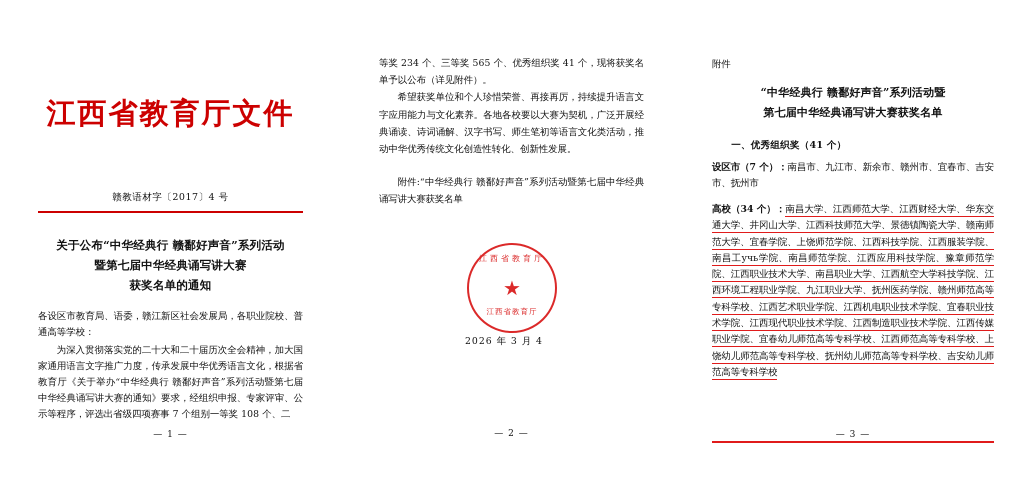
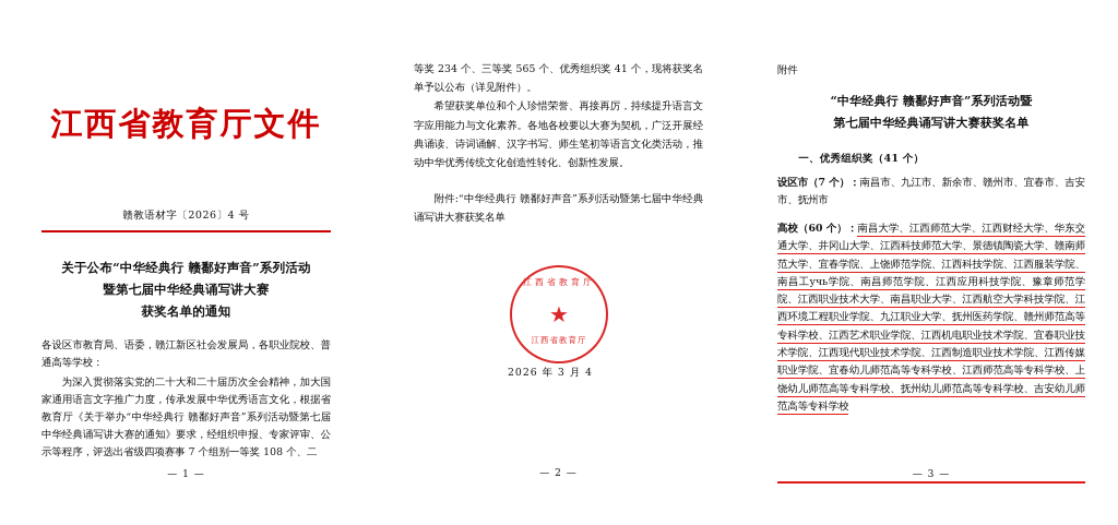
  江西省教育厅文件
- 赣教语材字〔2017〕4 号
+ 赣教语材字〔2026〕4 号
  关于公布“中华经典行 赣鄱好声音”系列活动
  暨第七届中华经典诵写讲大赛
  获奖名单的通知
  各设区市教育局、语委，赣江新区社会发展局，各职业院校、普通高等学校：
  为深入贯彻落实党的二十大和二十届历次全会精神，加大国家通用语言文字推广力度，传承发展中华优秀语言文化，根据省教育厅《关于举办“中华经典行 赣鄱好声音”系列活动暨第七届中华经典诵写讲大赛的通知》要求，经组织申报、专家评审、公示等程序，评选出省级四项赛事 7 个组别一等奖 108 个、二
  — 1 —
  等奖 234 个、三等奖 565 个、优秀组织奖 41 个，现将获奖名单予以公布（详见附件）。
  希望获奖单位和个人珍惜荣誉、再接再厉，持续提升语言文字应用能力与文化素养。各地各校要以大赛为契机，广泛开展经典诵读、诗词诵解、汉字书写、师生笔初等语言文化类活动，推动中华优秀传统文化创造性转化、创新性发展。
  附件:“中华经典行 赣鄱好声音”系列活动暨第七届中华经典诵写讲大赛获奖名单
  江西省教育厅
  ★
  江西省教育厅
  2026 年 3 月 4
  — 2 —
  附件
  “中华经典行 赣鄱好声音”系列活动暨
  第七届中华经典诵写讲大赛获奖名单
  一、优秀组织奖（41 个）
  设区市（7 个）：南昌市、九江市、新余市、赣州市、宜春市、吉安市、抚州市
- 高校（34 个）：南昌大学、江西师范大学、江西财经大学、华东交通大学、井冈山大学、江西科技师范大学、景德镇陶瓷大学、赣南师范大学、宜春学院、上饶师范学院、江西科技学院、江西服装学院、南昌工учь学院、南昌师范学院、江西应用科技学院、豫章师范学院、江西职业技术大学、南昌职业大学、江西航空大学科技学院、江西环境工程职业学院、九江职业大学、抚州医药学院、赣州师范高等专科学校、江西艺术职业学院、江西机电职业技术学院、宜春职业技术学院、江西现代职业技术学院、江西制造职业技术学院、江西传媒职业学院、宜春幼儿师范高等专科学校、江西师范高等专科学校、上饶幼儿师范高等专科学校、抚州幼儿师范高等专科学校、吉安幼儿师范高等专科学校
+ 高校（60 个）：南昌大学、江西师范大学、江西财经大学、华东交通大学、井冈山大学、江西科技师范大学、景德镇陶瓷大学、赣南师范大学、宜春学院、上饶师范学院、江西科技学院、江西服装学院、南昌工учь学院、南昌师范学院、江西应用科技学院、豫章师范学院、江西职业技术大学、南昌职业大学、江西航空大学科技学院、江西环境工程职业学院、九江职业大学、抚州医药学院、赣州师范高等专科学校、江西艺术职业学院、江西机电职业技术学院、宜春职业技术学院、江西现代职业技术学院、江西制造职业技术学院、江西传媒职业学院、宜春幼儿师范高等专科学校、江西师范高等专科学校、上饶幼儿师范高等专科学校、抚州幼儿师范高等专科学校、吉安幼儿师范高等专科学校
  — 3 —
